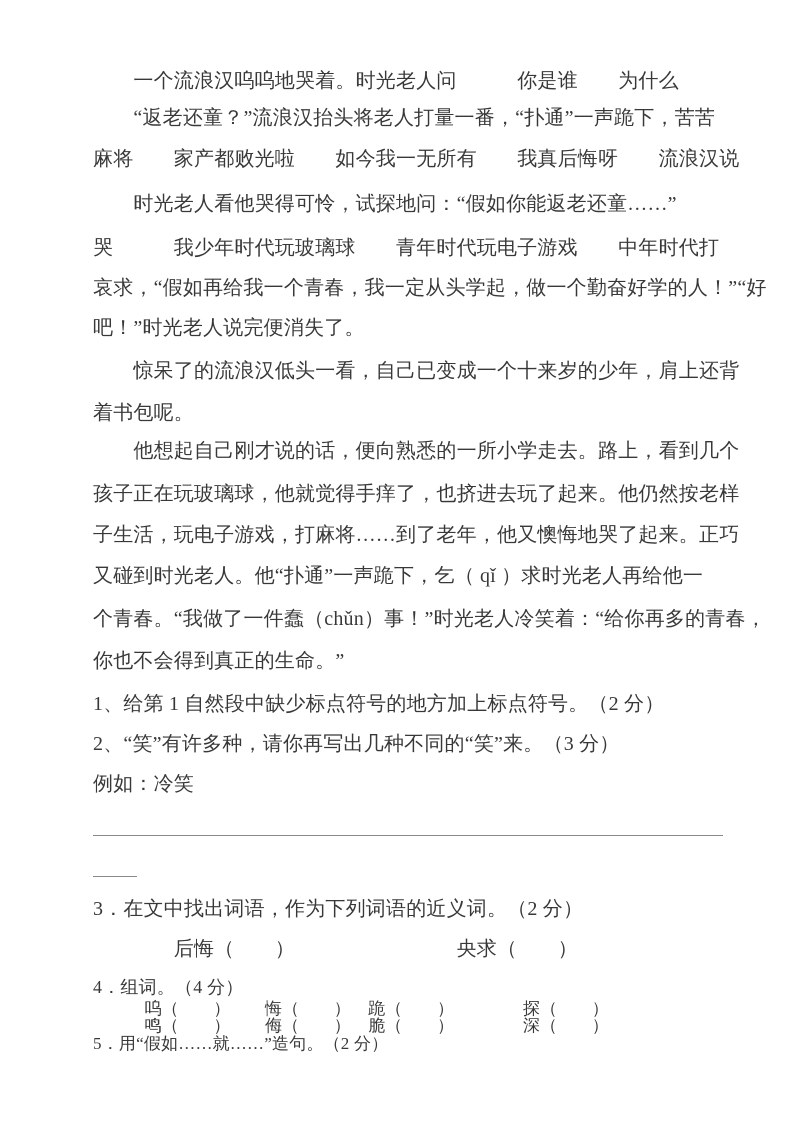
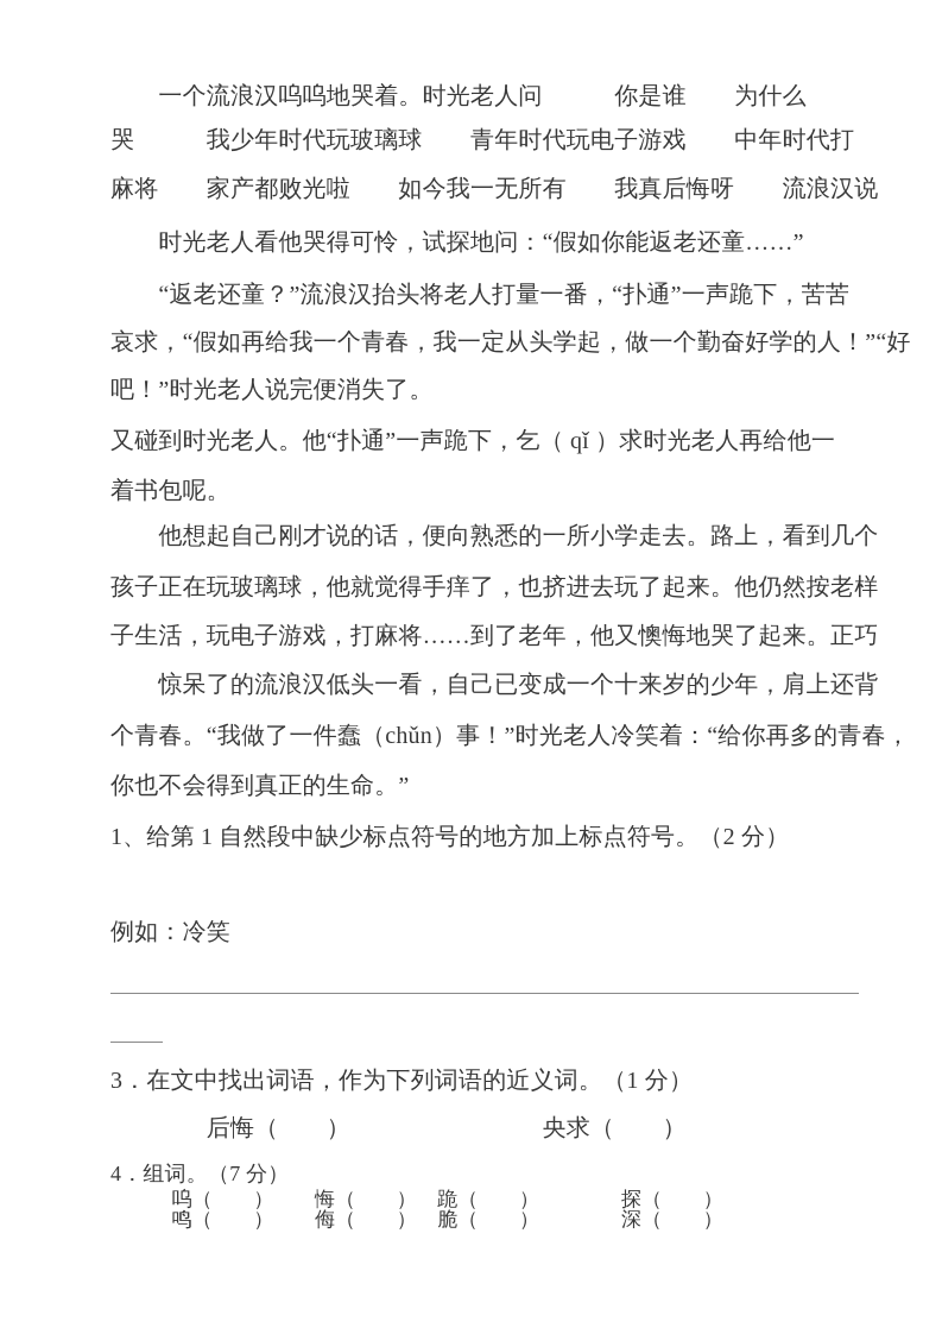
  一个流浪汉呜呜地哭着。时光老人问 你是谁 为什么
- “返老还童？”流浪汉抬头将老人打量一番，“扑通”一声跪下，苦苦
+ 哭 我少年时代玩玻璃球 青年时代玩电子游戏 中年时代打
  麻将 家产都败光啦 如今我一无所有 我真后悔呀 流浪汉说
  时光老人看他哭得可怜，试探地问：“假如你能返老还童……”
- 哭 我少年时代玩玻璃球 青年时代玩电子游戏 中年时代打
+ “返老还童？”流浪汉抬头将老人打量一番，“扑通”一声跪下，苦苦
  哀求，“假如再给我一个青春，我一定从头学起，做一个勤奋好学的人！”“好
  吧！”时光老人说完便消失了。
- 惊呆了的流浪汉低头一看，自己已变成一个十来岁的少年，肩上还背
+ 又碰到时光老人。他“扑通”一声跪下，乞（ qǐ ）求时光老人再给他一
  着书包呢。
  他想起自己刚才说的话，便向熟悉的一所小学走去。路上，看到几个
  孩子正在玩玻璃球，他就觉得手痒了，也挤进去玩了起来。他仍然按老样
  子生活，玩电子游戏，打麻将……到了老年，他又懊悔地哭了起来。正巧
- 又碰到时光老人。他“扑通”一声跪下，乞（ qǐ ）求时光老人再给他一
+ 惊呆了的流浪汉低头一看，自己已变成一个十来岁的少年，肩上还背
  个青春。“我做了一件蠢（chǔn）事！”时光老人冷笑着：“给你再多的青春，
  你也不会得到真正的生命。”
  1、给第 1 自然段中缺少标点符号的地方加上标点符号。（2 分）
- 2、“笑”有许多种，请你再写出几种不同的“笑”来。（3 分）
  例如：冷笑
- 3．在文中找出词语，作为下列词语的近义词。（2 分）
+ 3．在文中找出词语，作为下列词语的近义词。（1 分）
  后悔（ ） 央求（ ）
- 4．组词。（4 分）
+ 4．组词。（7 分）
  呜（ ） 悔（ ） 跪（ ） 探（ ）
  鸣（ ） 侮（ ） 脆（ ） 深（ ）
- 5．用“假如……就……”造句。（2 分）
